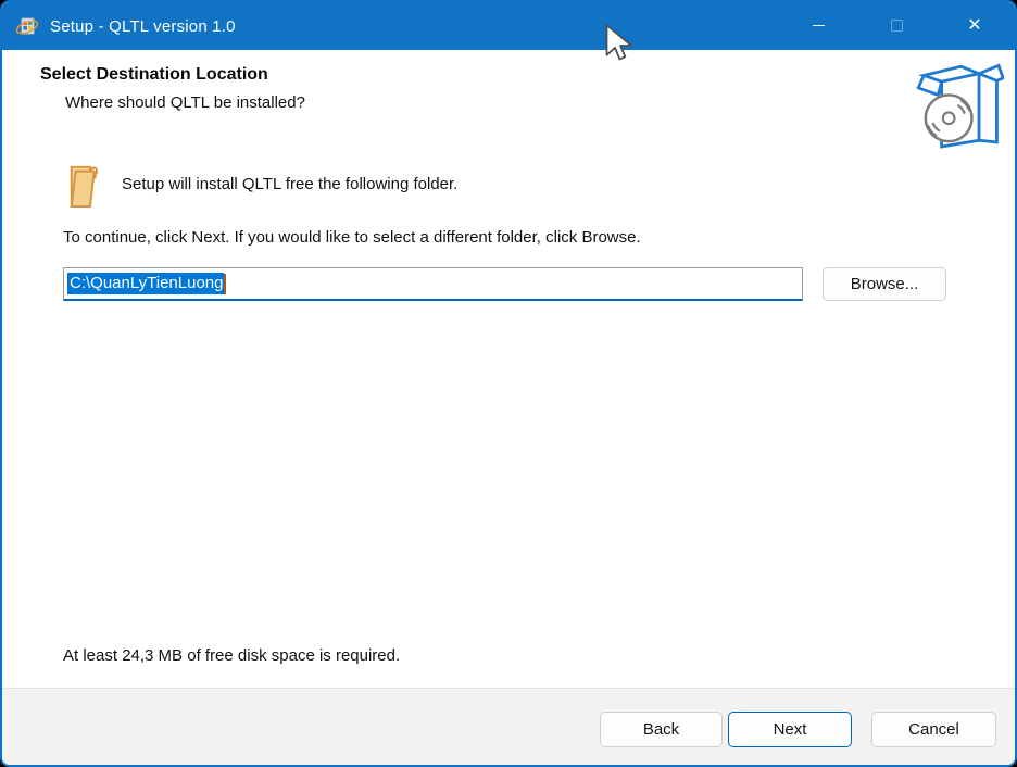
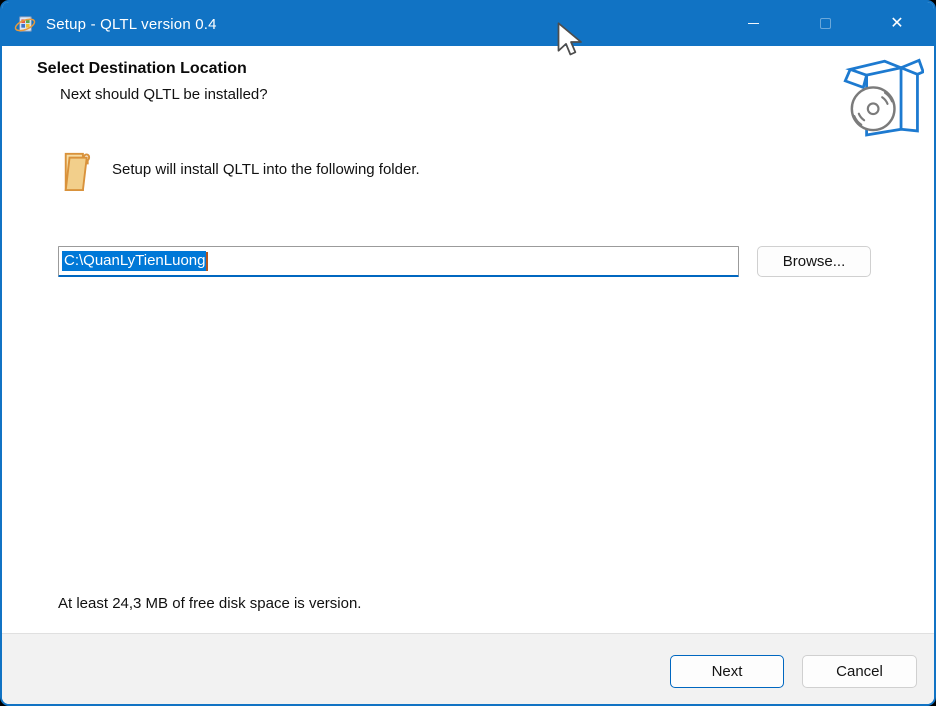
- Setup - QLTL version 1.0
+ Setup - QLTL version 0.4
  ✕
  Select Destination Location
- Where should QLTL be installed?
+ Next should QLTL be installed?
- Setup will install QLTL free the following folder.
+ Setup will install QLTL into the following folder.
- To continue, click Next. If you would like to select a different folder, click Browse.
  C:\QuanLyTienLuong
  Browse...
- At least 24,3 MB of free disk space is required.
+ At least 24,3 MB of free disk space is version.
- Back
  Next
  Cancel
